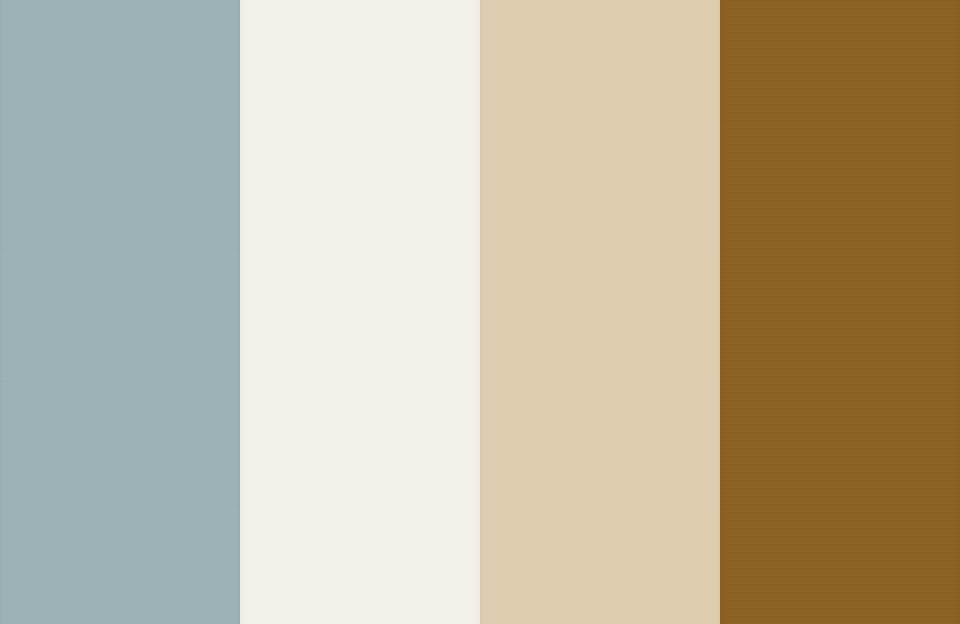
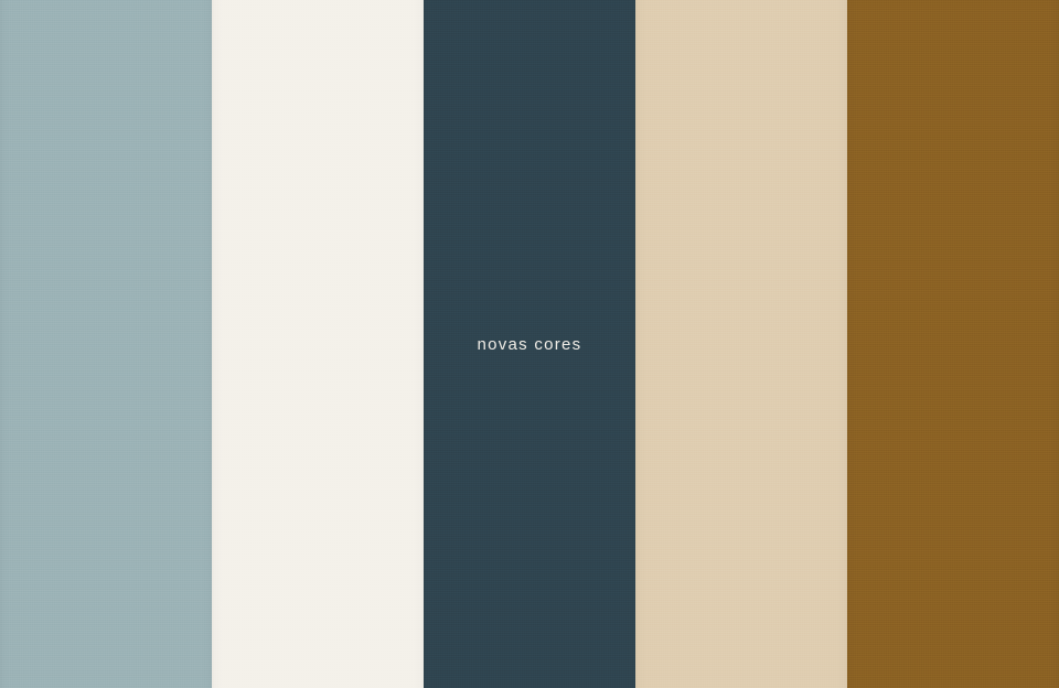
+ novas cores
